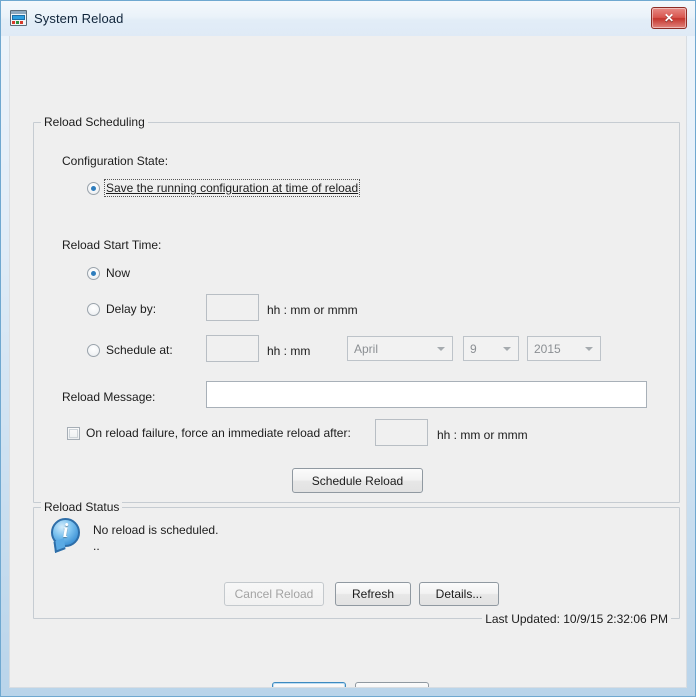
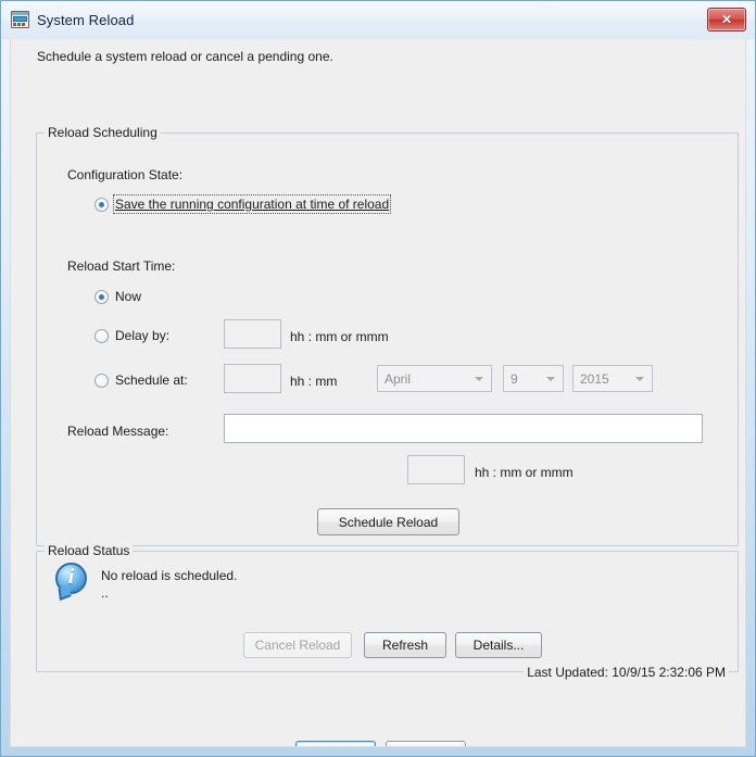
  System Reload
  ✕
+ Schedule a system reload or cancel a pending one.
  Reload Scheduling
  Configuration State:
  Save the running configuration at time of reload
  Reload Start Time:
  Now
  Delay by:
  hh : mm or mmm
  Schedule at:
  hh : mm
  April
  9
  2015
  Reload Message:
- On reload failure, force an immediate reload after:
  hh : mm or mmm
  Schedule Reload
  Reload Status
  Last Updated: 10/9/15 2:32:06 PM
  i
  No reload is scheduled.
  ..
  Cancel Reload
  Refresh
  Details...
